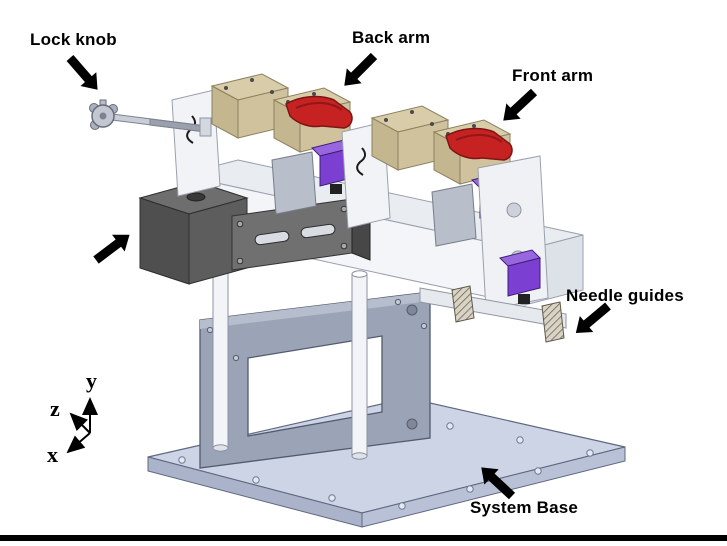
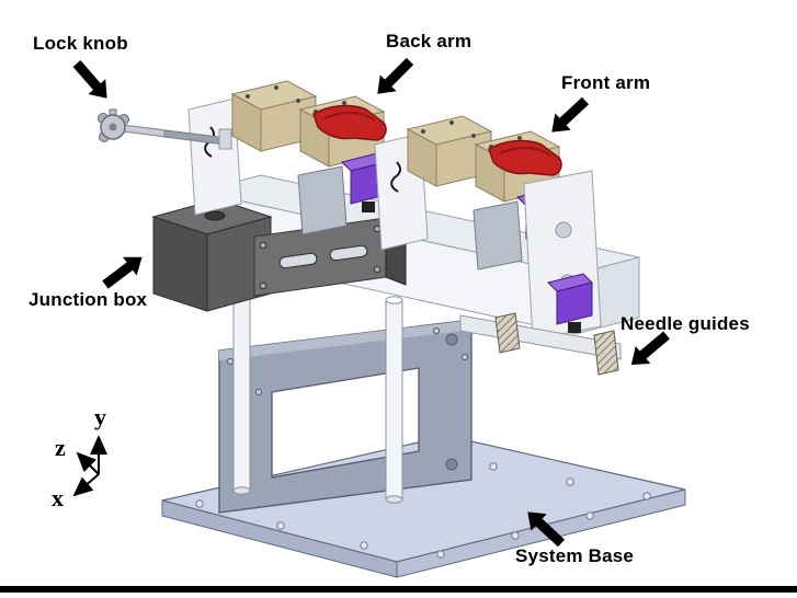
  Lock knob
  Back arm
  Front arm
+ Junction box
  Needle guides
  System Base
  y
  z
  x
